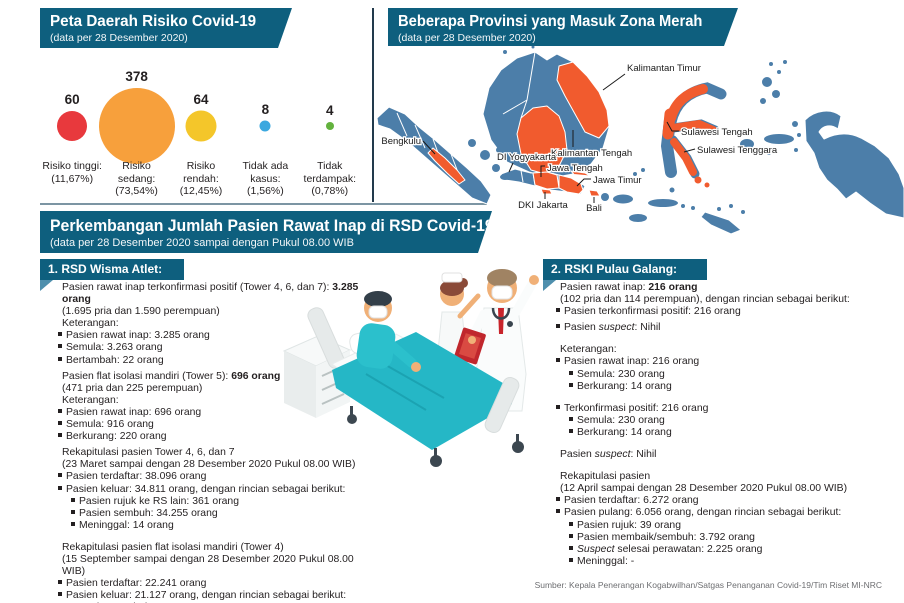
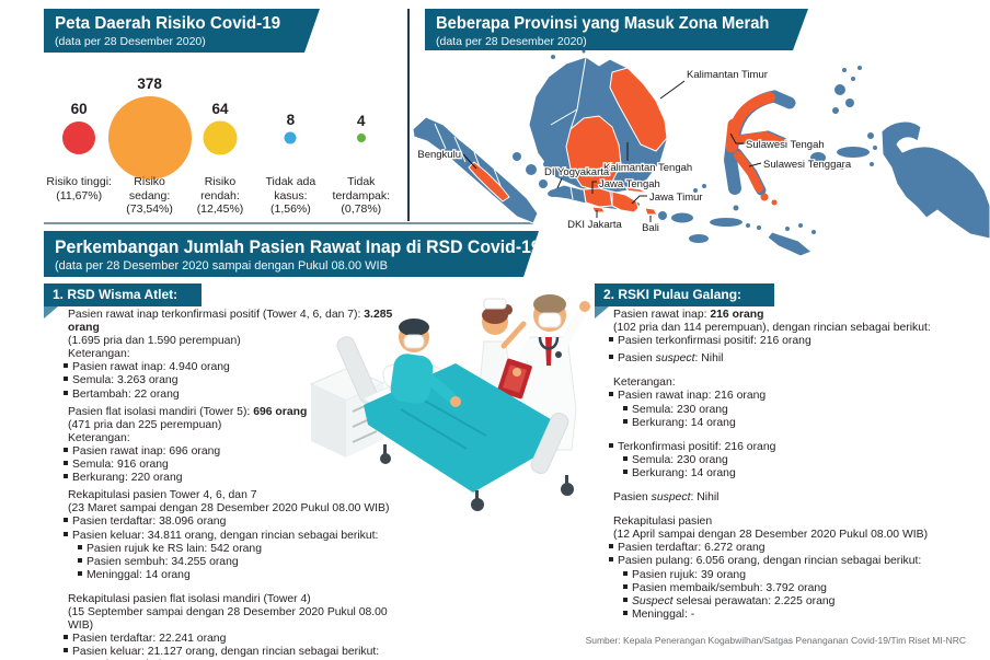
  Peta Daerah Risiko Covid-19
  (data per 28 Desember 2020)
  60
  378
  64
  8
  4
  Risiko tinggi: (11,67%)
  Risiko sedang: (73,54%)
  Risiko rendah: (12,45%)
  Tidak ada kasus: (1,56%)
  Tidak terdampak: (0,78%)
  Kalimantan Timur
  Kalimantan Tengah
  Bengkulu
  DI Yogyakarta
  Jawa Tengah
  Jawa Timur
  DKI Jakarta
  Bali
  Sulawesi Tengah
  Sulawesi Tenggara
  Beberapa Provinsi yang Masuk Zona Merah
  (data per 28 Desember 2020)
  Perkembangan Jumlah Pasien Rawat Inap di RSD Covid-1
  (data per 28 Desember 2020 sampai dengan Pukul 08.00 WIB
  1. RSD Wisma Atlet:
  Pasien rawat inap terkonfirmasi positif (Tower 4, 6, dan 7): 3.285 orang
  (1.695 pria dan 1.590 perempuan)
  Keterangan:
- Pasien rawat inap: 3.285 orang
+ Pasien rawat inap: 4.940 orang
  Semula: 3.263 orang
  Bertambah: 22 orang
  Pasien flat isolasi mandiri (Tower 5): 696 orang
  (471 pria dan 225 perempuan)
  Keterangan:
  Pasien rawat inap: 696 orang
  Semula: 916 orang
  Berkurang: 220 orang
  Rekapitulasi pasien Tower 4, 6, dan 7
  (23 Maret sampai dengan 28 Desember 2020 Pukul 08.00 WIB)
  Pasien terdaftar: 38.096 orang
  Pasien keluar: 34.811 orang, dengan rincian sebagai berikut:
- Pasien rujuk ke RS lain: 361 orang
+ Pasien rujuk ke RS lain: 542 orang
  Pasien sembuh: 34.255 orang
  Meninggal: 14 orang
  Rekapitulasi pasien flat isolasi mandiri (Tower 4)
  (15 September sampai dengan 28 Desember 2020 Pukul 08.00 WIB)
  Pasien terdaftar: 22.241 orang
  Pasien keluar: 21.127 orang, dengan rincian sebagai berikut:
  2. RSKI Pulau Galang:
  Pasien rawat inap: 216 orang
  (102 pria dan 114 perempuan), dengan rincian sebagai berikut:
  Pasien terkonfirmasi positif: 216 orang
  Pasien suspect: Nihil
  Keterangan:
  Pasien rawat inap: 216 orang
  Semula: 230 orang
  Berkurang: 14 orang
  Terkonfirmasi positif: 216 orang
  Semula: 230 orang
  Berkurang: 14 orang
  Pasien suspect: Nihil
  Rekapitulasi pasien
  (12 April sampai dengan 28 Desember 2020 Pukul 08.00 WIB)
  Pasien terdaftar: 6.272 orang
  Pasien pulang: 6.056 orang, dengan rincian sebagai berikut:
  Pasien rujuk: 39 orang
  Pasien membaik/sembuh: 3.792 orang
  Suspect selesai perawatan: 2.225 orang
  Meninggal: -
  Sumber: Kepala Penerangan Kogabwilhan/Satgas Penanganan Covid-19/Tim Riset MI-NRC
